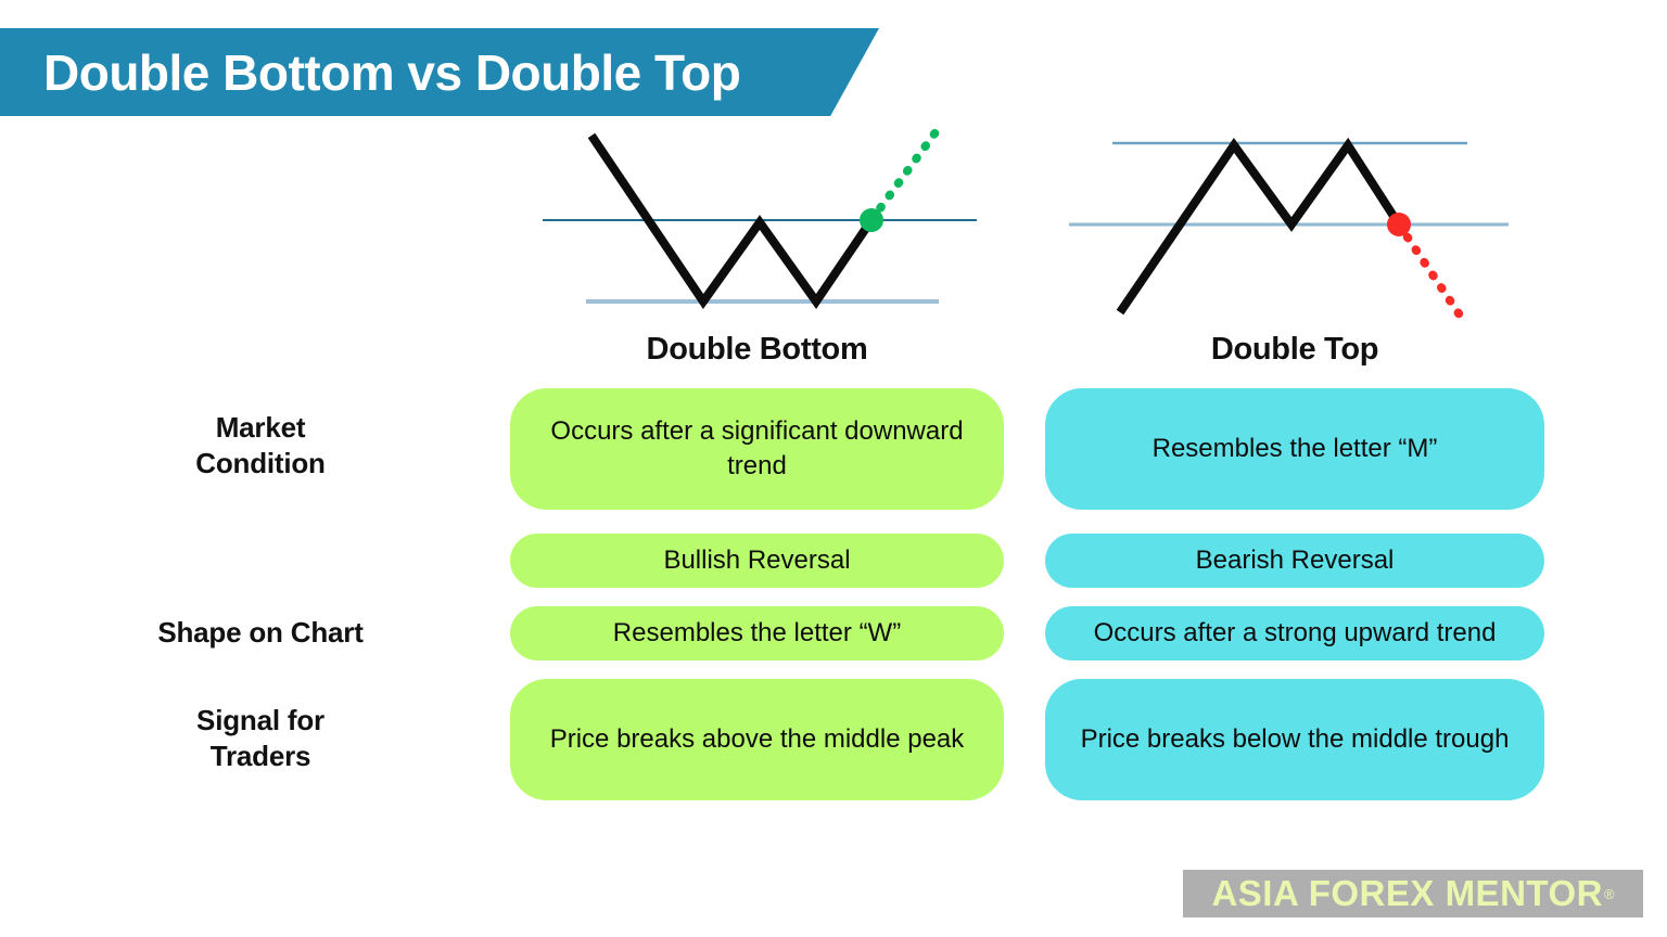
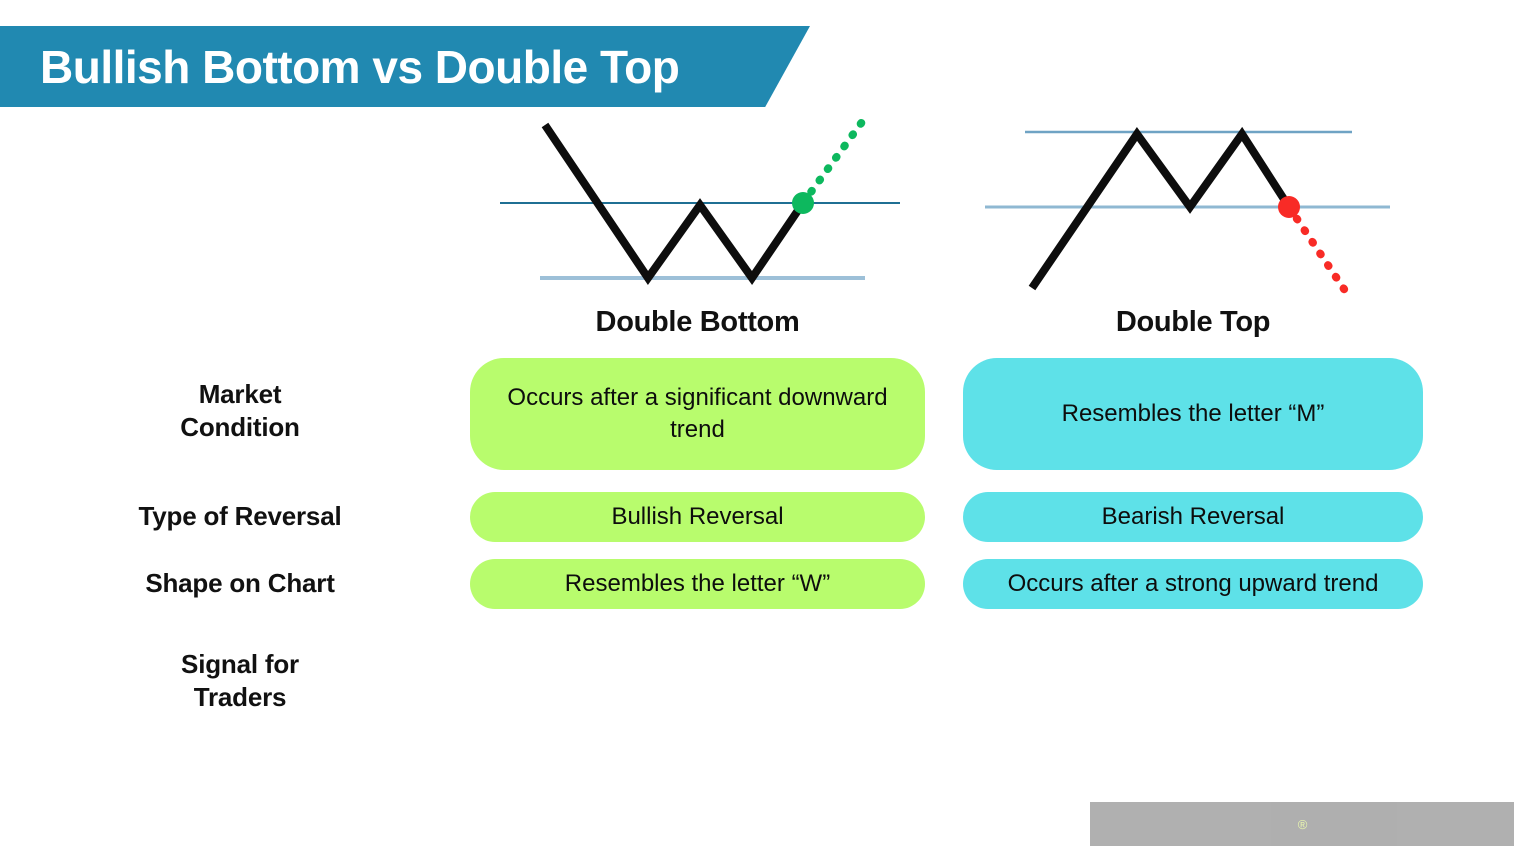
- Double Bottom vs Double Top
+ Bullish Bottom vs Double Top
  Double Bottom
  Double Top
  Market
  Condition
  Occurs after a significant downward trend
  Resembles the letter “M”
+ Type of Reversal
  Bullish Reversal
  Bearish Reversal
  Shape on Chart
  Resembles the letter “W”
  Occurs after a strong upward trend
  Signal for
  Traders
- Price breaks above the middle peak
- Price breaks below the middle trough
- ASIA FOREX MENTOR
  ®
